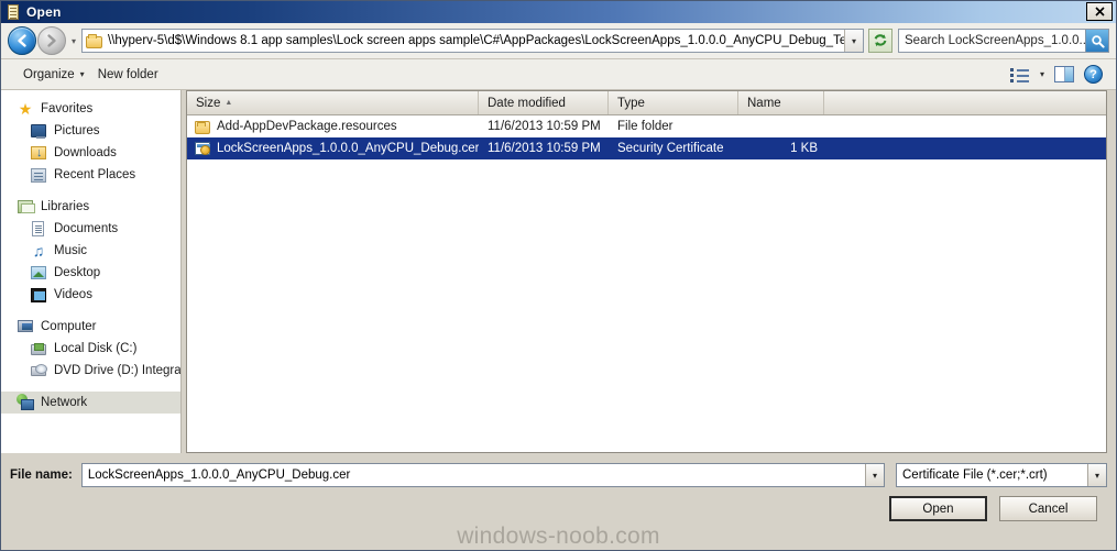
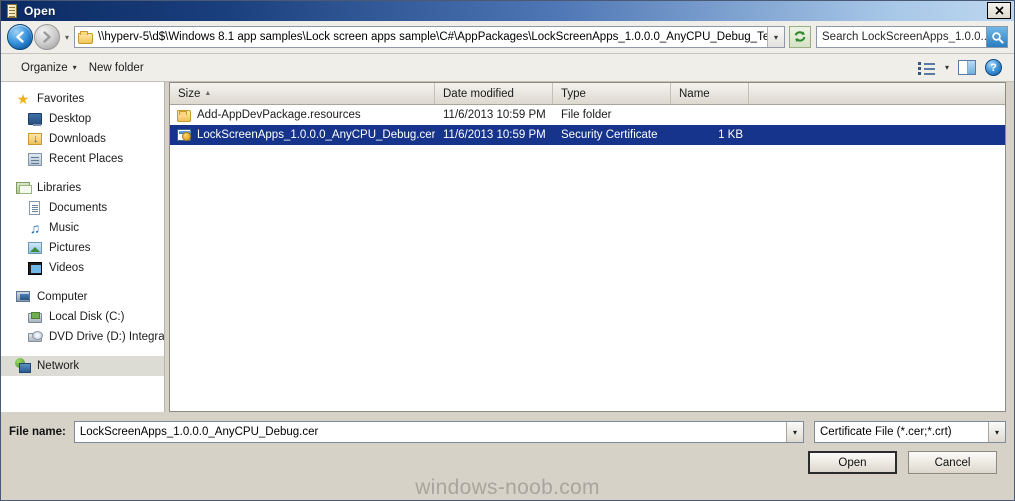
  Open
  ▾
  \\hyperv-5\d$\Windows 8.1 app samples\Lock screen apps sample\C#\AppPackages\LockScreenApps_1.0.0.0_AnyCPU_Debug_T
  ▾
  Search LockScreenApps_1.0.0.
  Organize
  ▾
  New folder
  ▾
  ?
  ★
  Favorites
- Pictures
+ Desktop
  Downloads
  Recent Places
  Libraries
  Documents
  ♫
  Music
- Desktop
+ Pictures
  Videos
  Computer
  Local Disk (C:)
  DVD Drive (D:) Integra
  Network
  Size
  Date modified
  Type
  Name
  Add-AppDevPackage.resources
  11/6/2013 10:59 PM
  File folder
  LockScreenApps_1.0.0.0_AnyCPU_Debug.cer
  11/6/2013 10:59 PM
  Security Certificate
  1 KB
  File name:
  LockScreenApps_1.0.0.0_AnyCPU_Debug.cer
  ▾
  Certificate File (*.cer;*.crt)
  ▾
  Open
  Cancel
  windows-noob.com
